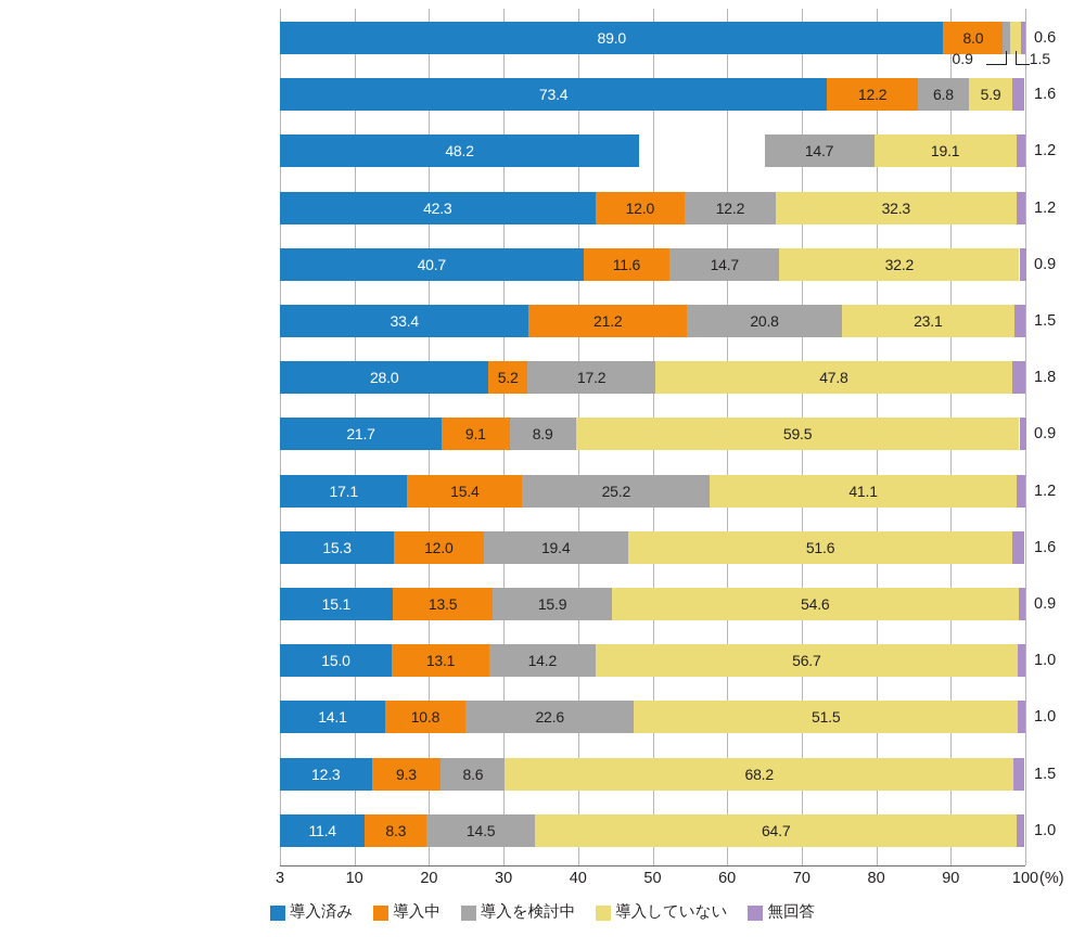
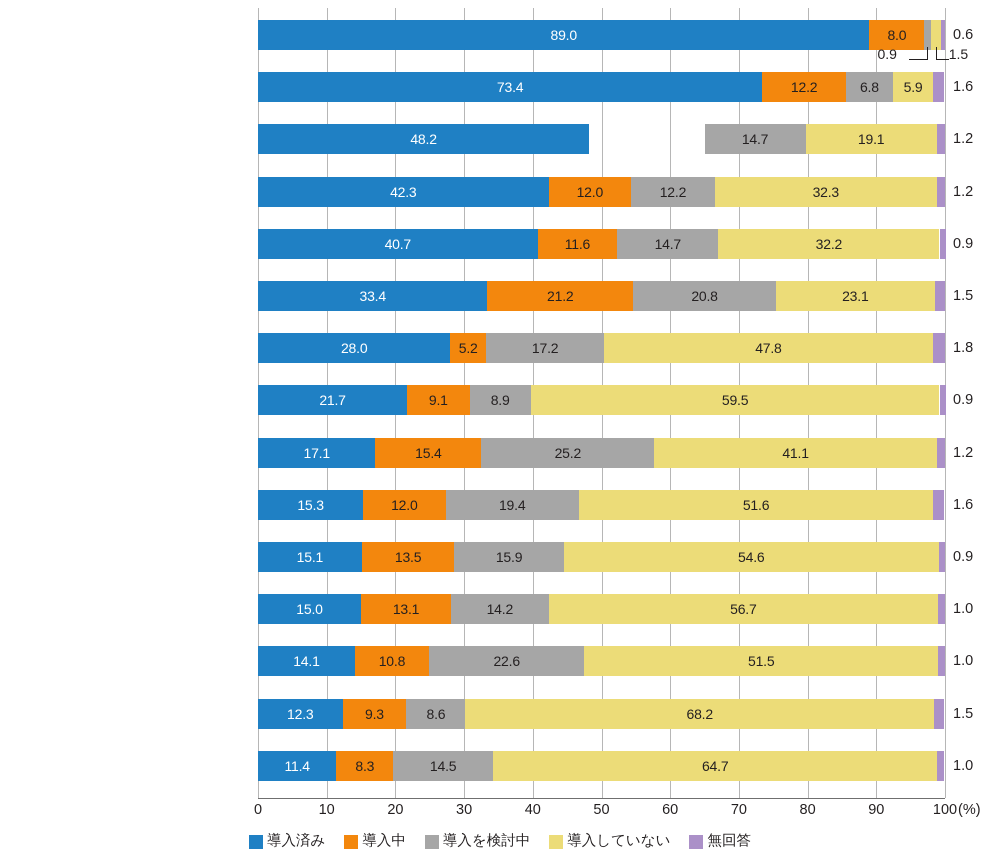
  89.0
  8.0
  0.6
  0.9
  1.5
  73.4
  12.2
  6.8
  5.9
  1.6
  48.2
  14.7
  19.1
  1.2
  42.3
  12.0
  12.2
  32.3
  1.2
  40.7
  11.6
  14.7
  32.2
  0.9
  33.4
  21.2
  20.8
  23.1
  1.5
  28.0
  5.2
  17.2
  47.8
  1.8
  21.7
  9.1
  8.9
  59.5
  0.9
  17.1
  15.4
  25.2
  41.1
  1.2
  15.3
  12.0
  19.4
  51.6
  1.6
  15.1
  13.5
  15.9
  54.6
  0.9
  15.0
  13.1
  14.2
  56.7
  1.0
  14.1
  10.8
  22.6
  51.5
  1.0
  12.3
  9.3
  8.6
  68.2
  1.5
  11.4
  8.3
  14.5
  64.7
  1.0
  (%)
- 3
+ 0
  10
  20
  30
  40
  50
  60
  70
  80
  90
  100
  導入済み
  導入中
  導入を検討中
  導入していない
  無回答
